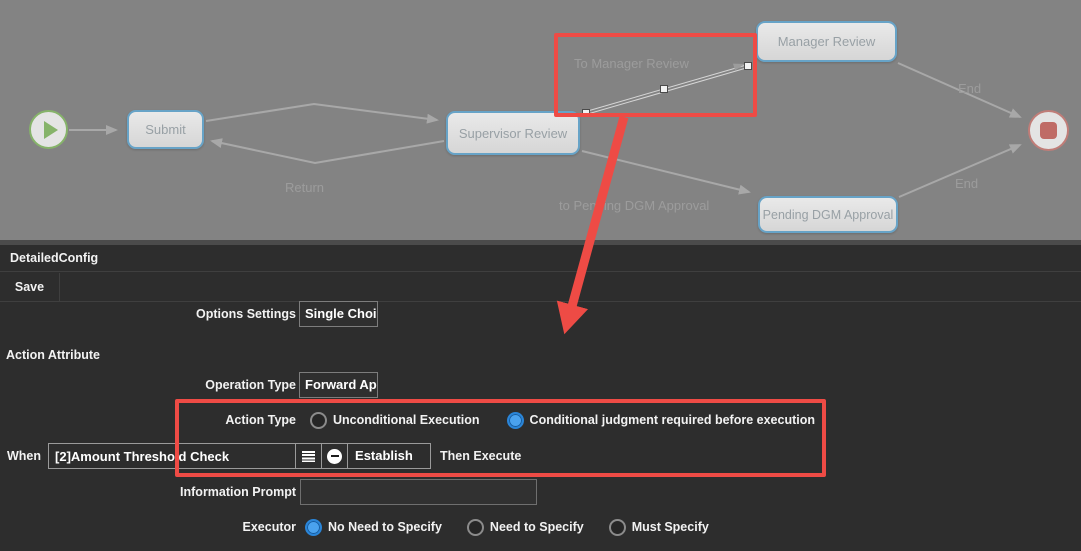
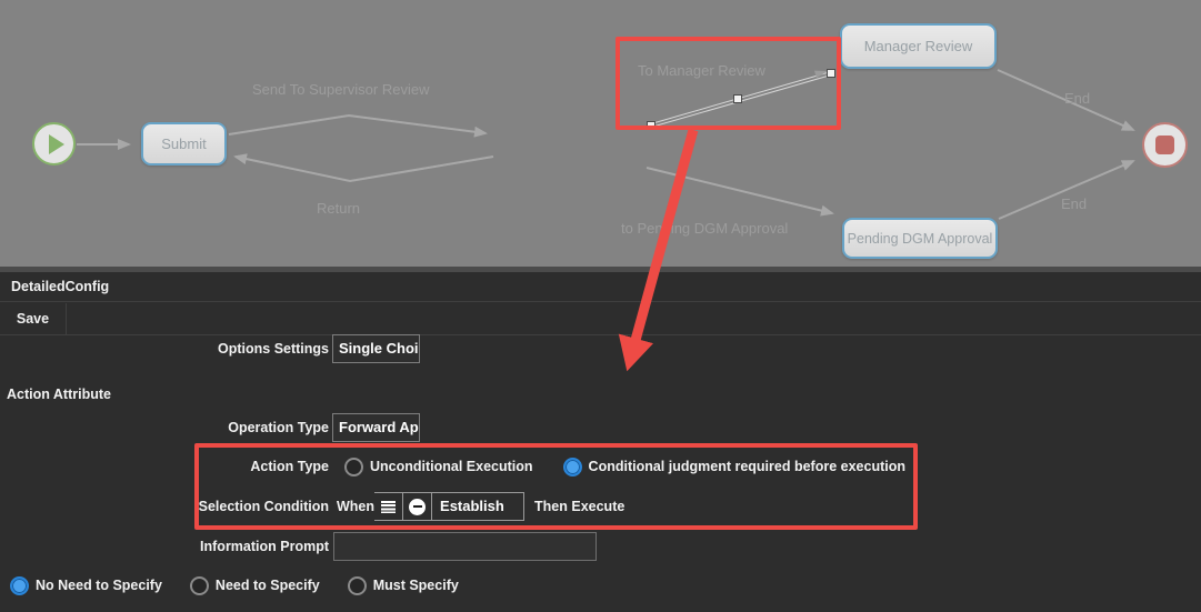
  Submit
- Supervisor Review
  Manager Review
  Pending DGM Approval
+ Send To Supervisor Review
  Return
  To Manager Review
  to Pening DGM Approval
  End
  End
  DetailedConfig
  Save
  Options Settings
  Single Choi
  Action Attribute
  Operation Type
  Forward Ap
  Action Type
  Unconditional Execution
  Conditional judgment required before execution
+ Selection Condition
  When
- [2]Amount Threshold Check
  Establish
  Then Execute
  Information Prompt
- Executor
  No Need to Specify
  Need to Specify
  Must Specify
